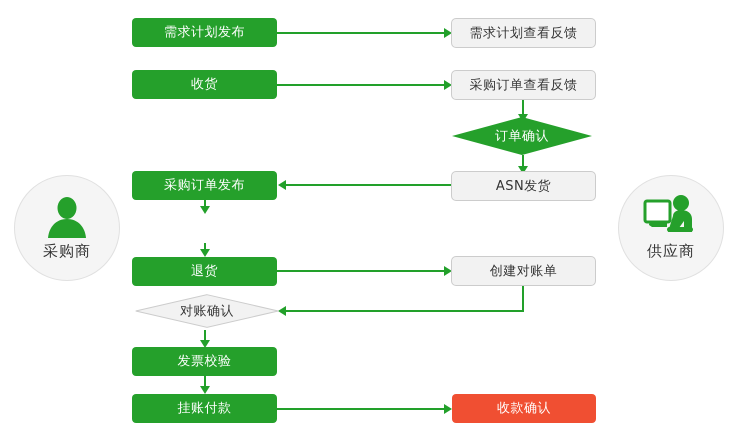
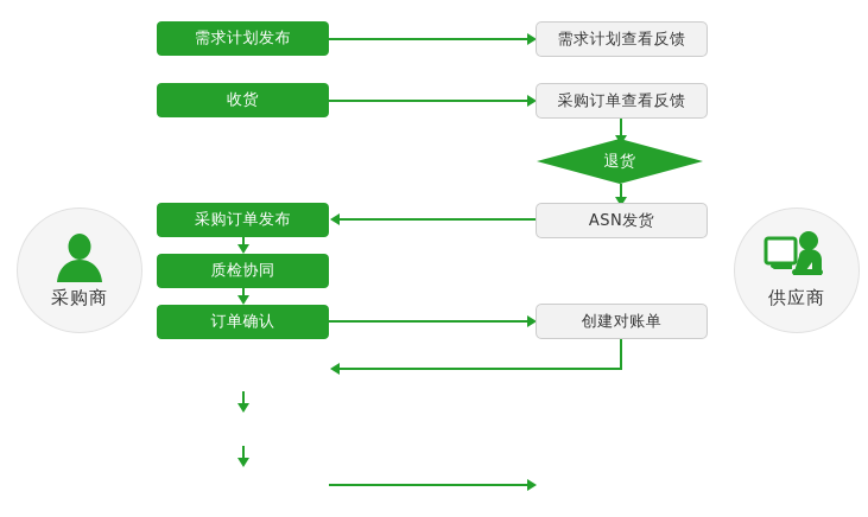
  需求计划发布
  需求计划查看反馈
  收货
  采购订单查看反馈
- 订单确认
+ 退货
  ASN发货
  采购订单发布
+ 质检协同
- 退货
+ 订单确认
  创建对账单
- 对账确认
- 发票校验
- 挂账付款
- 收款确认
  采购商
  供应商
